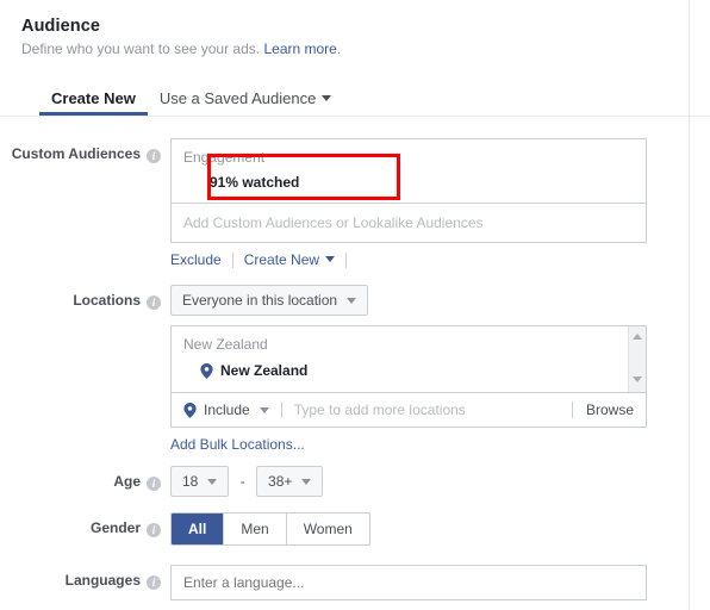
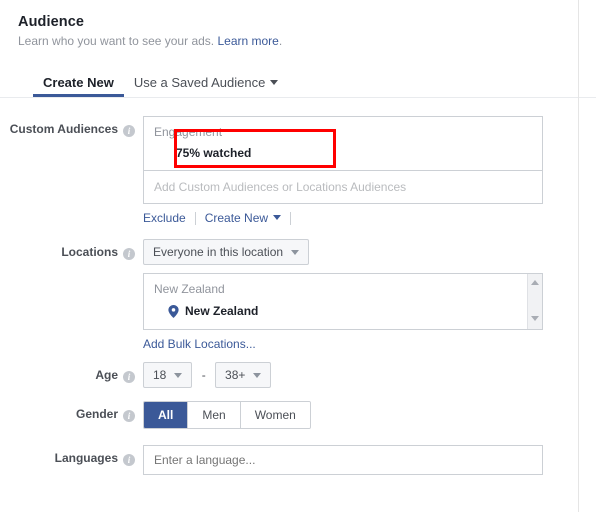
  Audience
- Define who you want to see your ads. Learn more.
+ Learn who you want to see your ads. Learn more.
  Create New
  Use a Saved Audience
  Custom Audiences i
  Engagement
- 91% watched
+ 75% watched
- Add Custom Audiences or Lookalike Audiences
+ Add Custom Audiences or Locations Audiences
  Exclude
  Create New
  Locations i
  Everyone in this location
  New Zealand
  New Zealand
- Include
- Type to add more locations
- Browse
  Add Bulk Locations...
  Age i
  18
  -
  38+
  Gender i
  All
  Men
  Women
  Languages i
  Enter a language...
